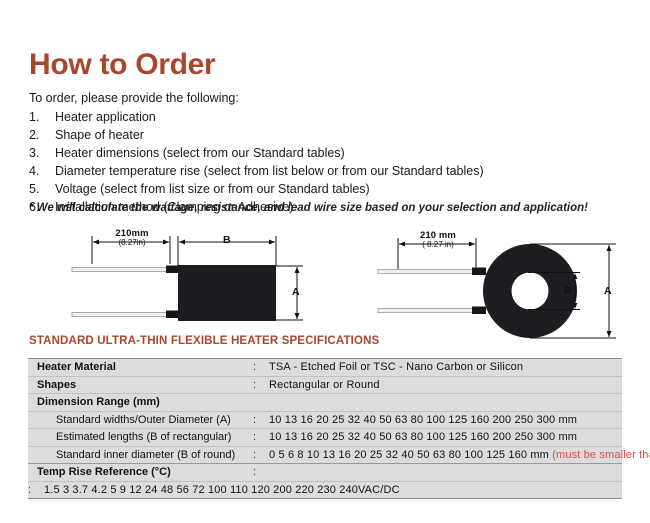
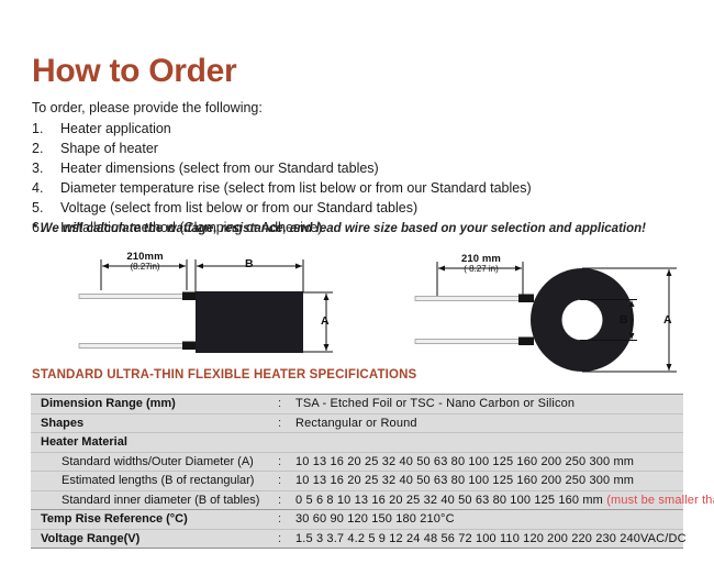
  How to Order
  To order, please provide the following:
  1.
  Heater application
  2.
  Shape of heater
  3.
  Heater dimensions (select from our Standard tables)
  4.
  Diameter temperature rise (select from list below or from our Standard tables)
  5.
- Voltage (select from list size or from our Standard tables)
+ Voltage (select from list below or from our Standard tables)
  6.
  Installation method (Clamping or Adhesive)
  * We will calculate the wattage, resistance, and lead wire size based on your selection and application!
  210mm
  (8.27in)
  B
  A
  210 mm
  ( 8.27 in)
  A
  STANDARD ULTRA-THIN FLEXIBLE HEATER SPECIFICATIONS
- Heater Material
+ Dimension Range (mm)
  :
  TSA - Etched Foil or TSC - Nano Carbon or Silicon
  Shapes
  :
  Rectangular or Round
- Dimension Range (mm)
+ Heater Material
  Standard widths/Outer Diameter (A)
  :
  10 13 16 20 25 32 40 50 63 80 100 125 160 200 250 300 mm
  Estimated lengths (B of rectangular)
  :
  10 13 16 20 25 32 40 50 63 80 100 125 160 200 250 300 mm
- Standard inner diameter (B of round)
+ Standard inner diameter (B of tables)
  :
  0 5 6 8 10 13 16 20 25 32 40 50 63 80 100 125 160 mm (must be smaller th
  Temp Rise Reference (°C)
  :
+ 30 60 90 120 150 180 210°C
+ Voltage Range(V)
  :
  1.5 3 3.7 4.2 5 9 12 24 48 56 72 100 110 120 200 220 230 240VAC/DC
